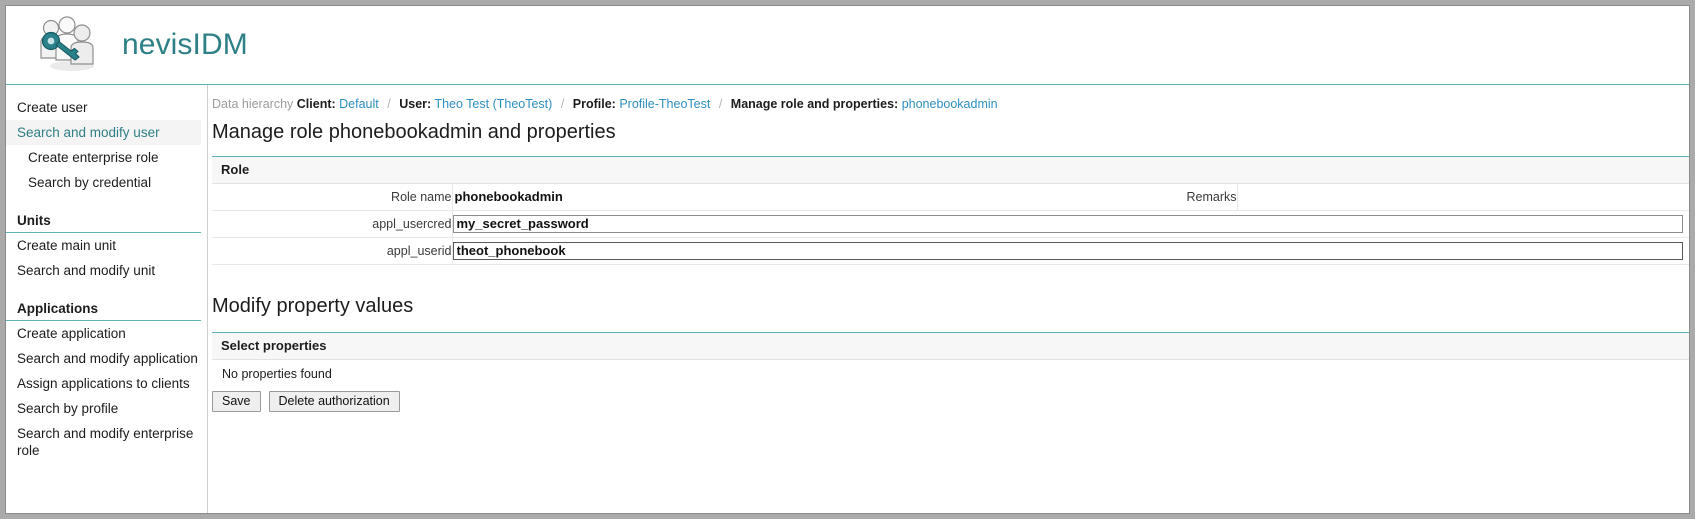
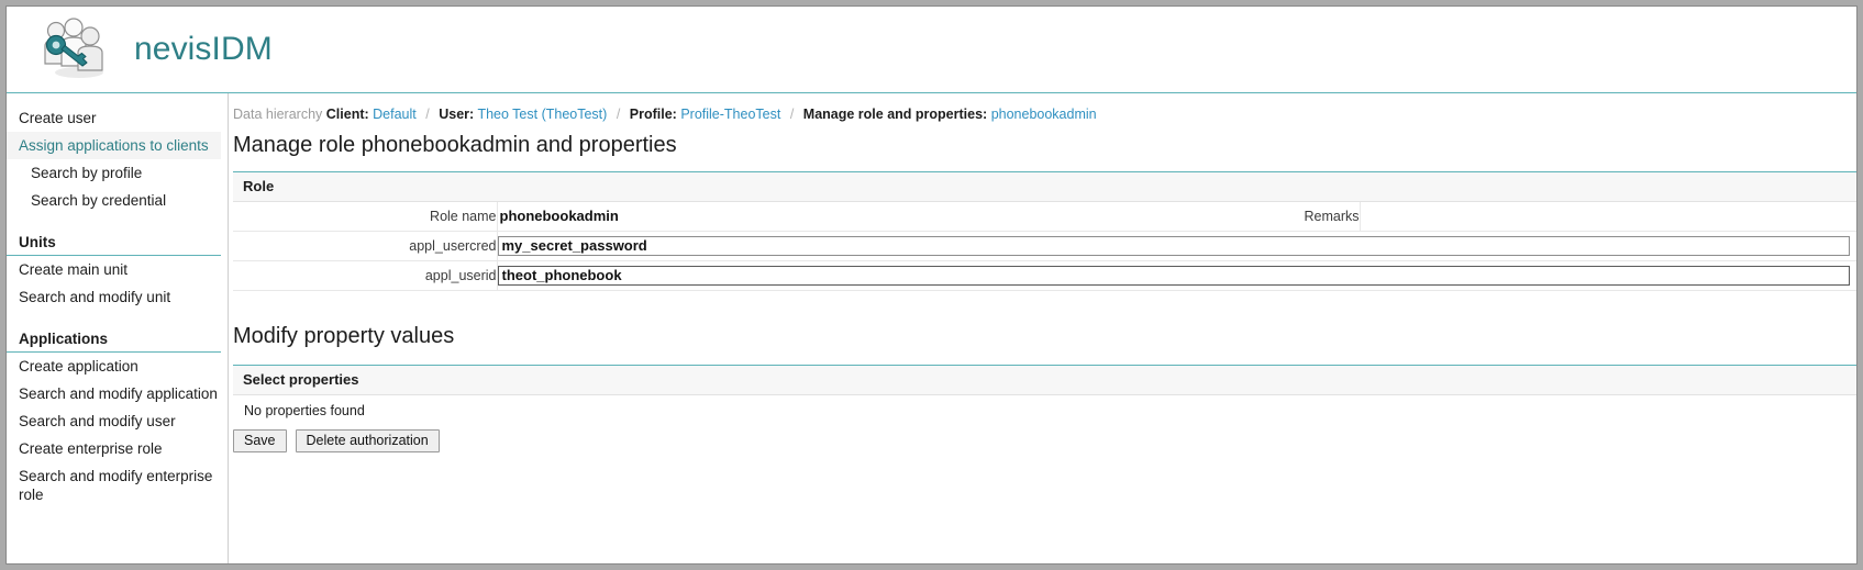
  nevisIDM
  Create user
- Search and modify user
+ Assign applications to clients
- Create enterprise role
+ Search by profile
  Search by credential
  Units
  Create main unit
  Search and modify unit
  Applications
  Create application
  Search and modify application
- Assign applications to clients
+ Search and modify user
- Search by profile
+ Create enterprise role
  Search and modify enterprise role
  Data hierarchy Client: Default / User: Theo Test (TheoTest) / Profile: Profile-TheoTest / Manage role and properties: phonebookadmin
  Manage role phonebookadmin and properties
  Role
  Role name	phonebookadmin	Remarks
  appl_usercred	my_secret_password
  appl_userid	theot_phonebook
  Modify property values
  Select properties
  No properties found
  Save
  Delete authorization
